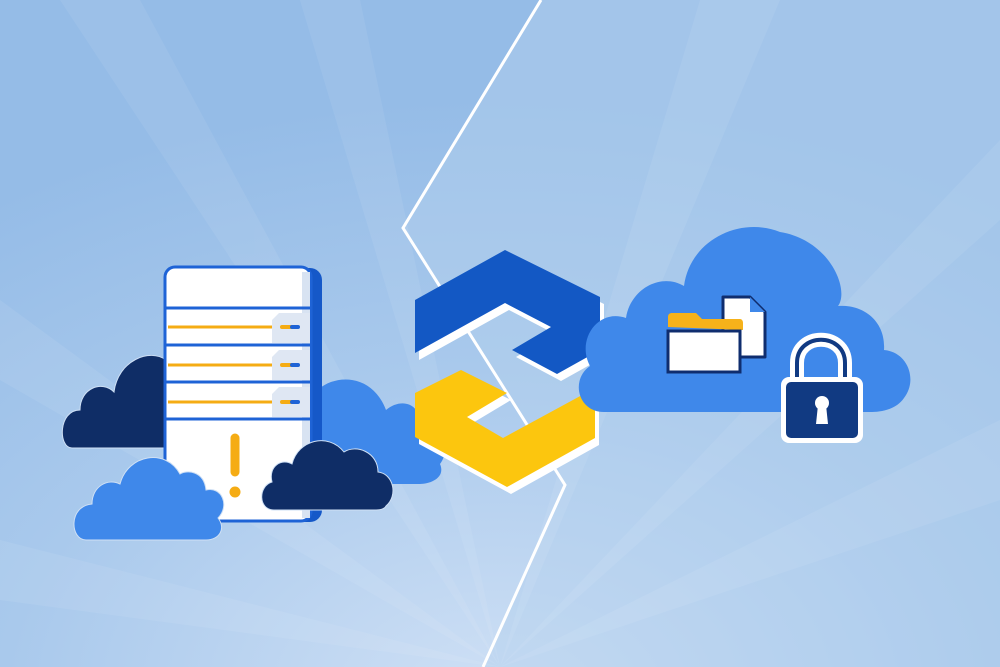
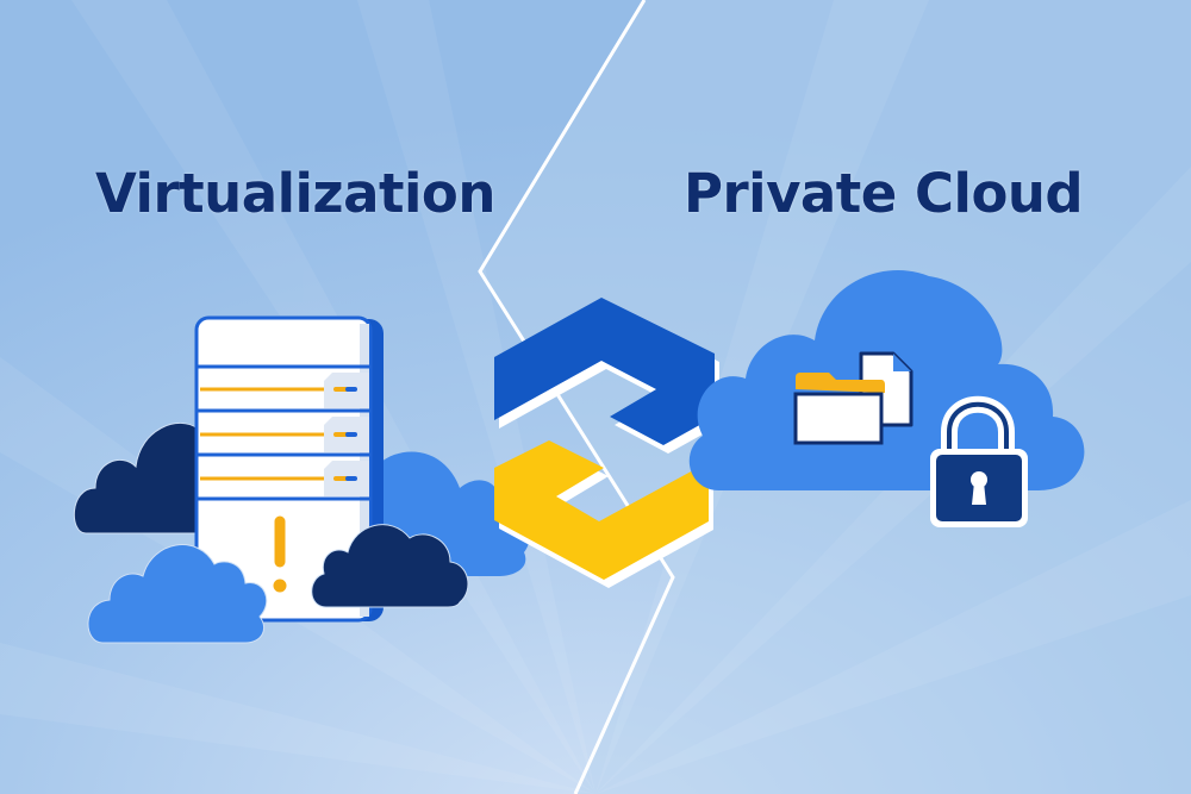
+ Virtualization
+ Private Cloud
